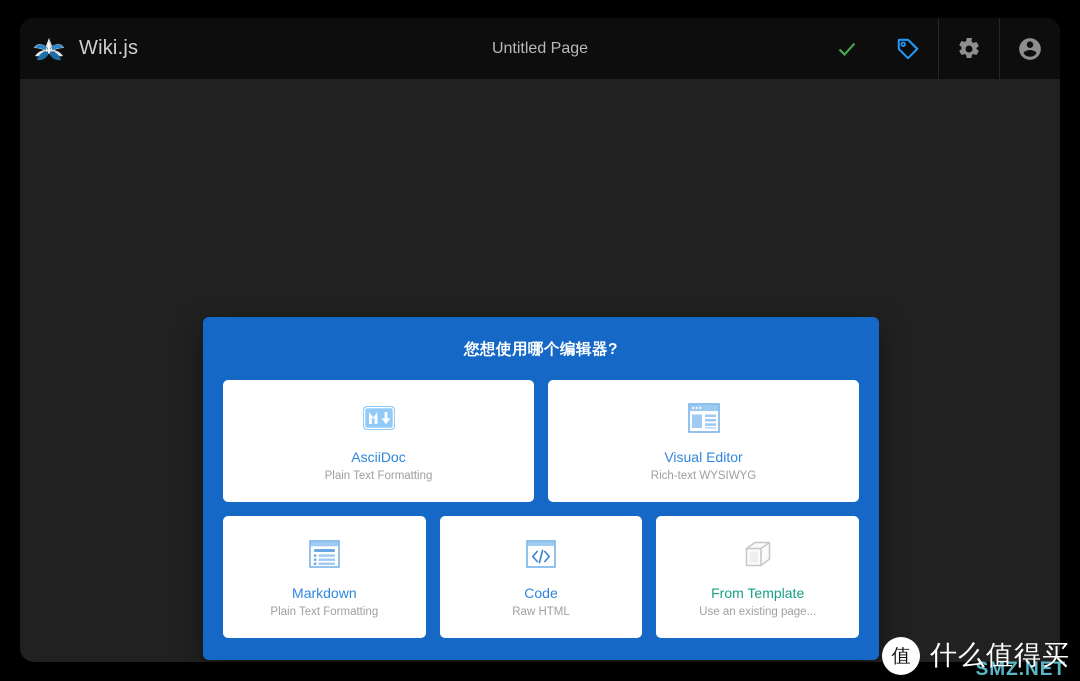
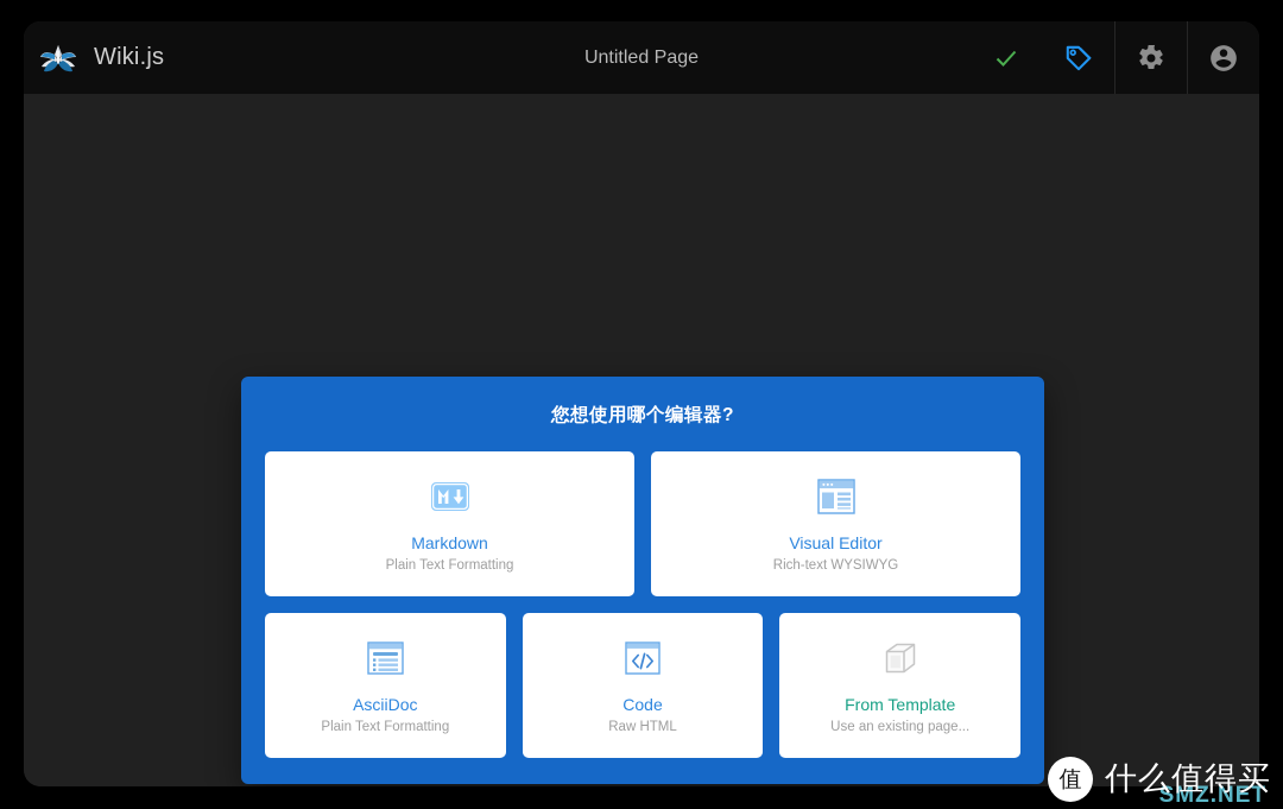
  Wiki.js
  Untitled Page
  您想使用哪个编辑器?
- AsciiDoc
+ Markdown
  Plain Text Formatting
  Visual Editor
  Rich-text WYSIWYG
- Markdown
+ AsciiDoc
  Plain Text Formatting
  Code
  Raw HTML
  From Template
  Use an existing page...
  值
  什么值得买
  SMZ.NET
